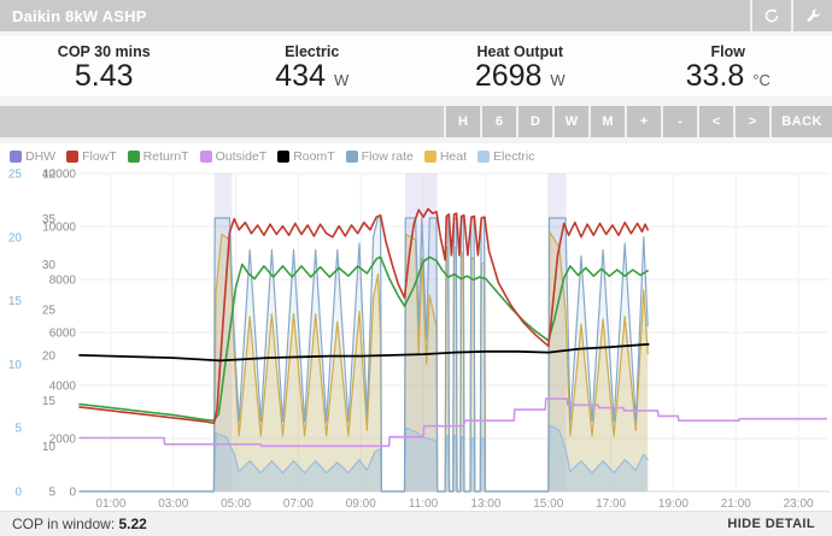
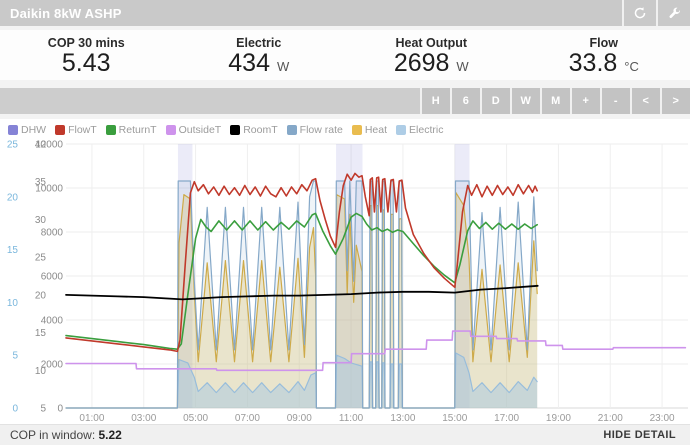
  Daikin 8kW ASHP
  COP 30 mins
  5.43
  Electric
  434 W
  Heat Output
  2698 W
  Flow
  33.8 °C
  H
  6
  D
  W
  M
  +
  -
  <
  >
- BACK
  DHW
  FlowT
  ReturnT
  OutsideT
  RoomT
  Flow rate
  Heat
  Electric
  01:00
  03:00
  05:00
  07:00
  09:00
  11:00
  13:00
  15:00
  17:00
  19:00
  21:00
  23:00
  0
  5
  10
  15
  20
  25
  5
  10
  15
  20
  25
  30
  35
  40
  0
  2000
  4000
  6000
  8000
  10000
  12000
  COP in window: 5.22
  HIDE DETAIL
